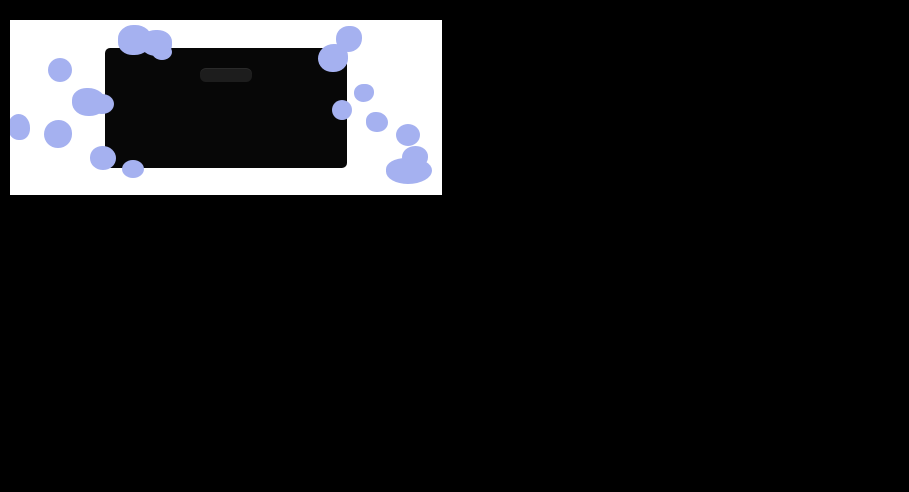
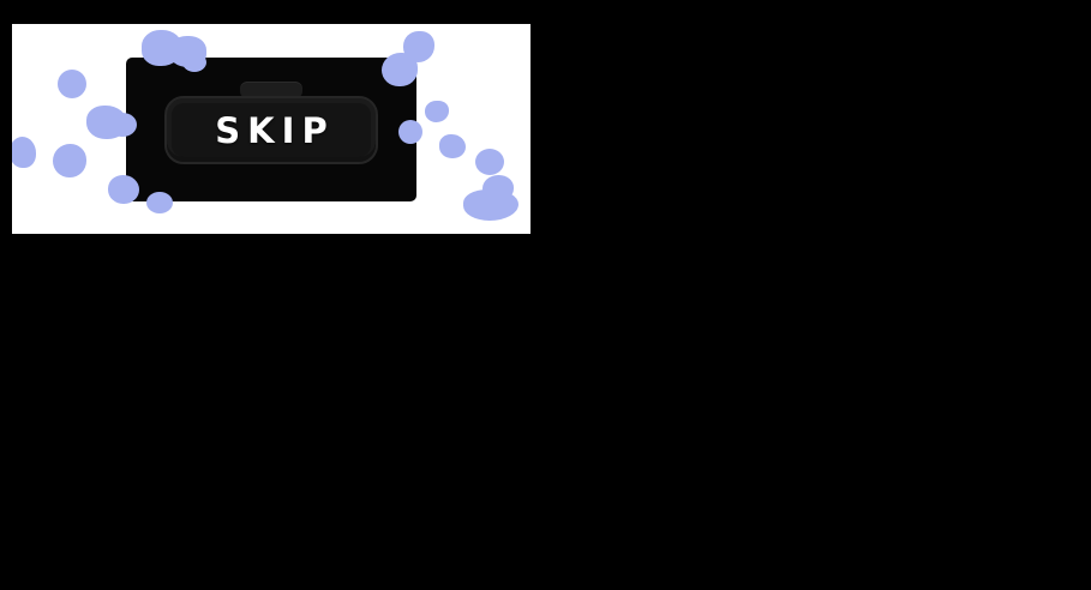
+ SKIP
